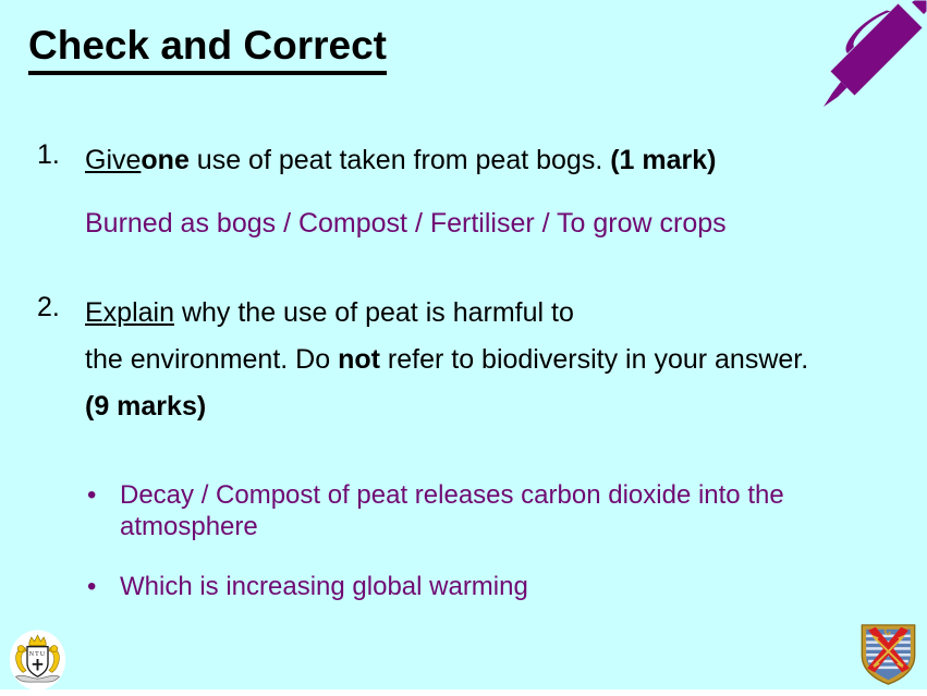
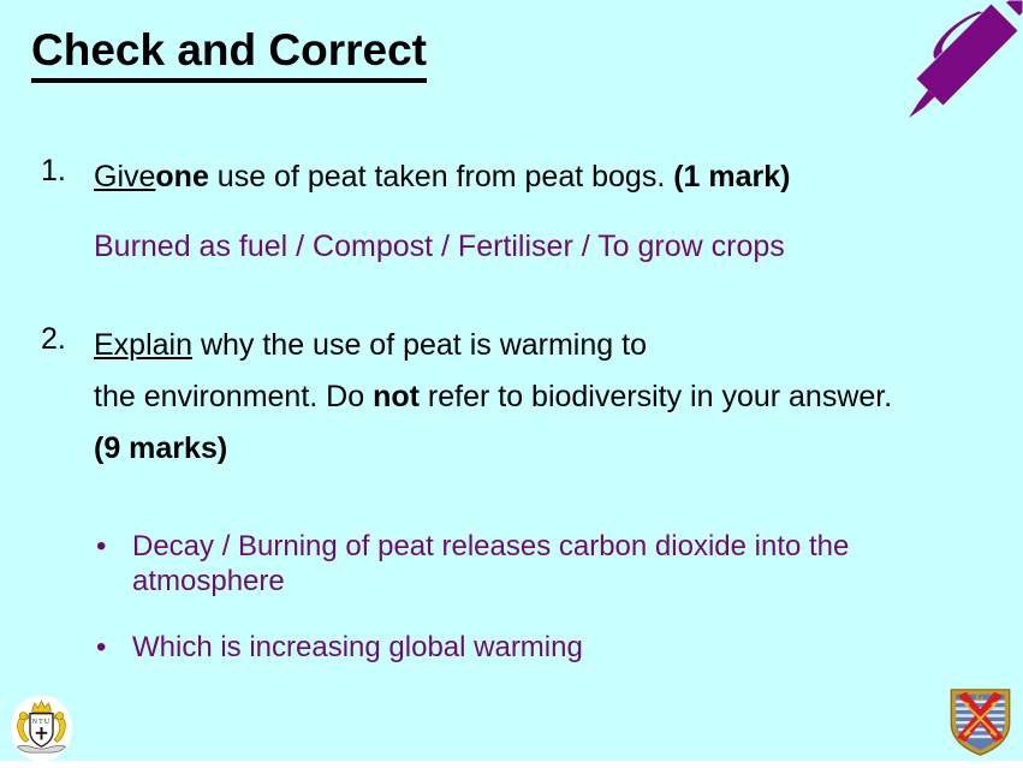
  Check and Correct
  1.
  Giveone use of peat taken from peat bogs. (1 mark)
- Burned as bogs / Compost / Fertiliser / To grow crops
+ Burned as fuel / Compost / Fertiliser / To grow crops
  2.
- Explain why the use of peat is harmful to
+ Explain why the use of peat is warming to
  the environment. Do not refer to biodiversity in your answer.
  (9 marks)
  •
- Decay / Compost of peat releases carbon dioxide into the atmosphere
+ Decay / Burning of peat releases carbon dioxide into the atmosphere
  •
  Which is increasing global warming
